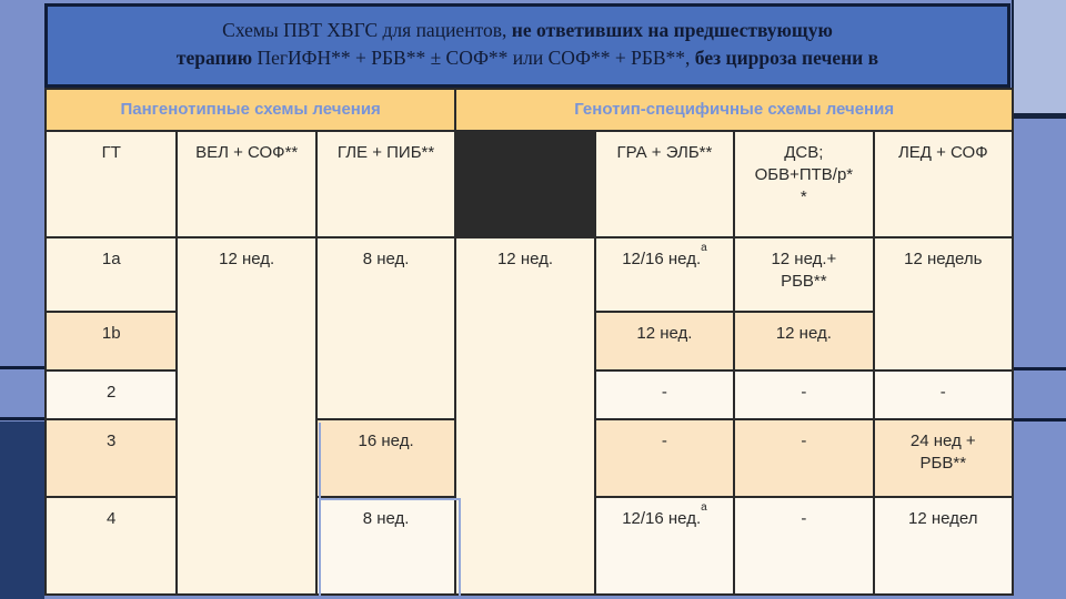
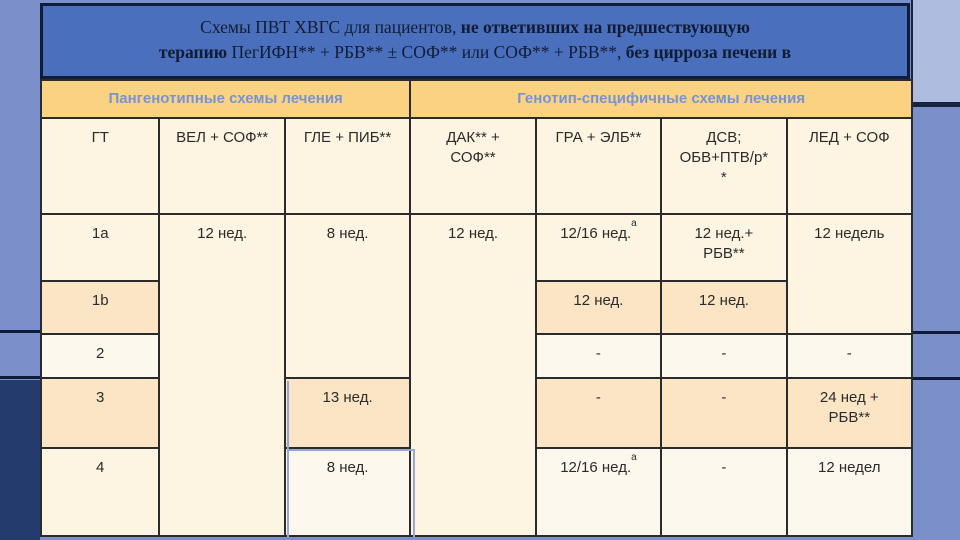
  Схемы ПВТ ХВГС для пациентов, не ответивших на предшествующую
  терапию ПегИФН** + РБВ** ± СОФ** или СОФ** + РБВ**, без цирроза печени в
  Пангенотипные схемы лечения
  Генотип-специфичные схемы лечения
  ГТ
  ВЕЛ + СОФ**
  ГЛЕ + ПИБ**
+ ДАК** +
+ СОФ**
  ГРА + ЭЛБ**
  ДСВ;
  ОБВ+ПТВ/р*
  *
  ЛЕД + СОФ
  1a
  1b
  2
  3
  4
  12 нед.
  8 нед.
- 16 нед.
+ 13 нед.
  8 нед.
  12 нед.
  12/16 нед.
  a
  12 нед.
  -
  -
  12/16 нед.
  a
  12 нед.+
  РБВ**
  12 нед.
  -
  -
  -
  12 недель
  -
  24 нед +
  РБВ**
  12 недел
